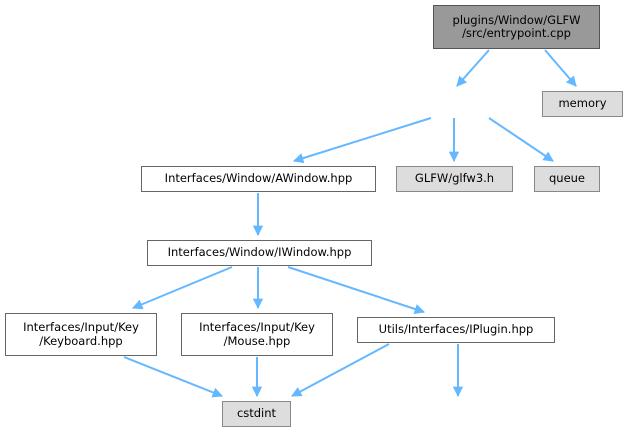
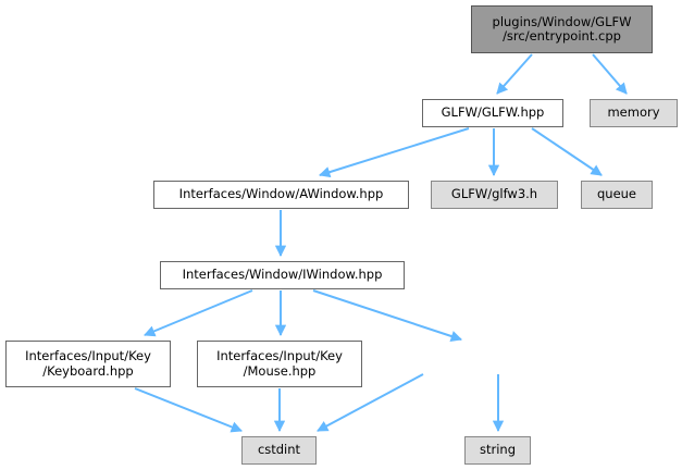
  plugins/Window/GLFW
  /src/entrypoint.cpp
+ GLFW/GLFW.hpp
  memory
  Interfaces/Window/AWindow.hpp
  GLFW/glfw3.h
  queue
  Interfaces/Window/IWindow.hpp
  Interfaces/Input/Key
  /Keyboard.hpp
  Interfaces/Input/Key
  /Mouse.hpp
- Utils/Interfaces/IPlugin.hpp
  cstdint
+ string
